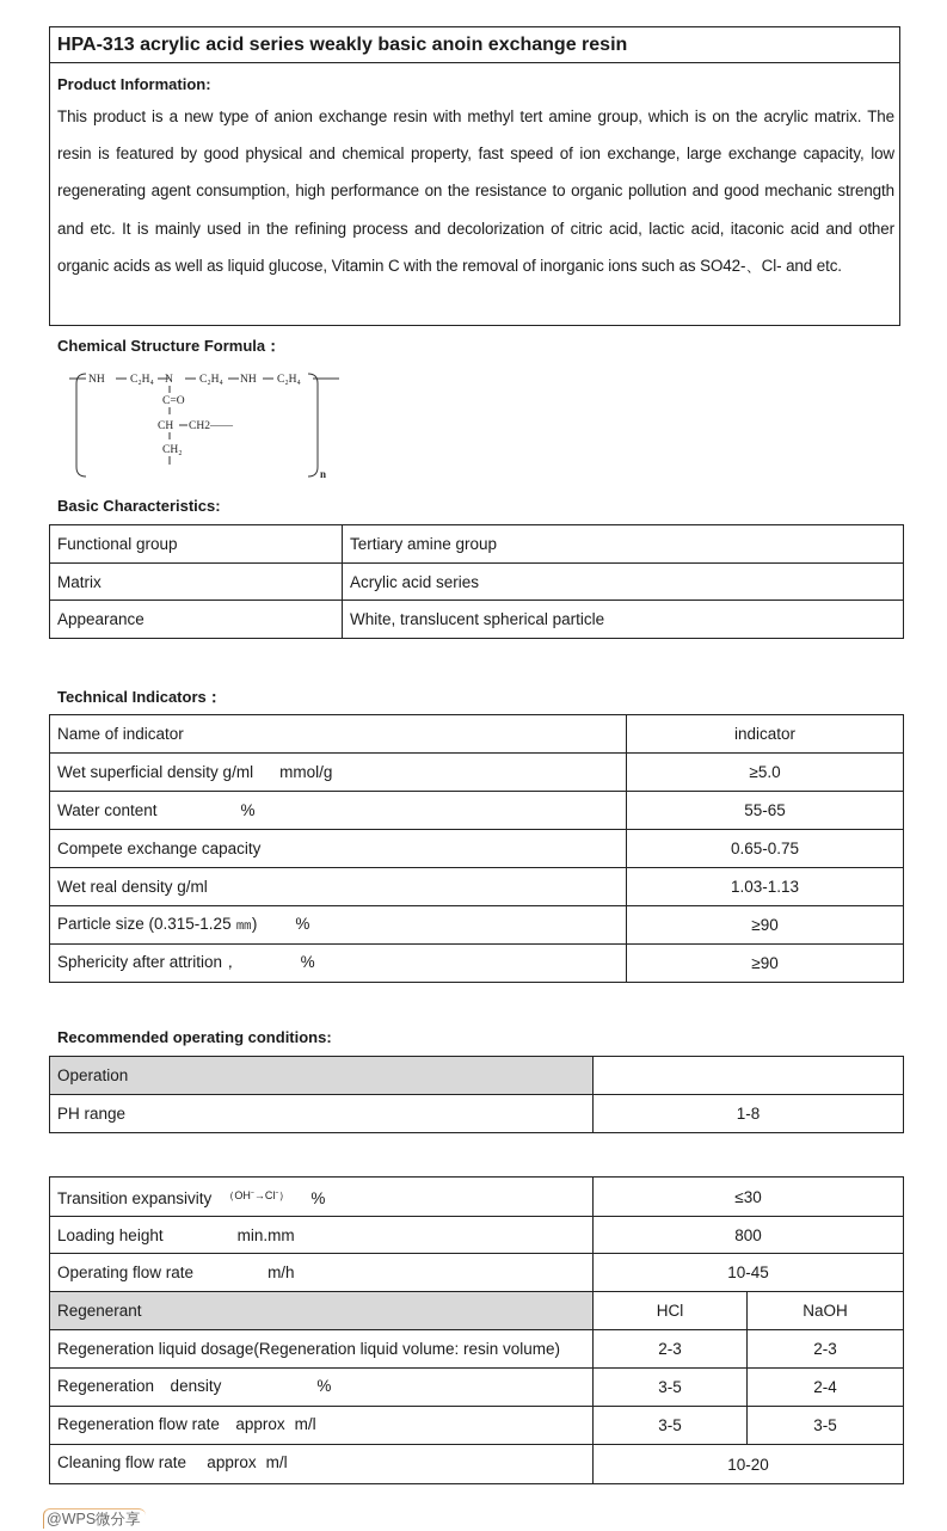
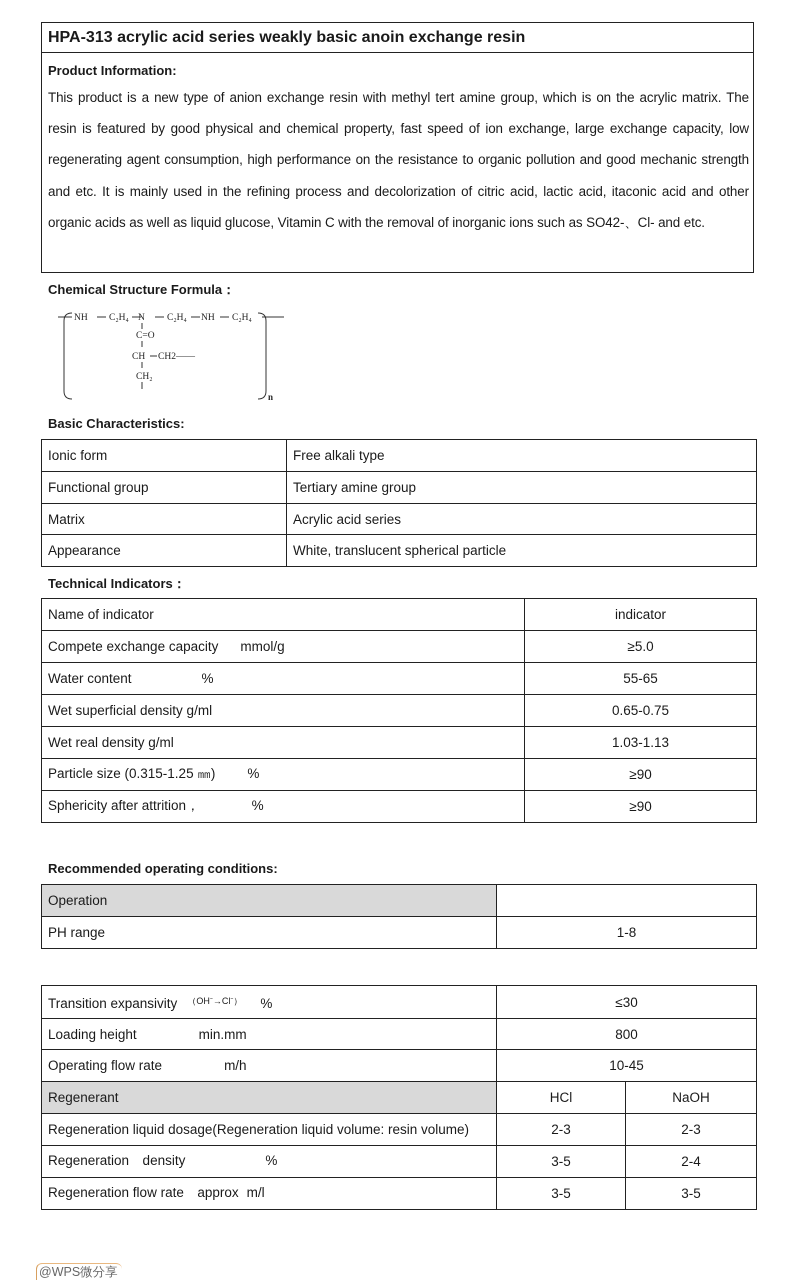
  HPA-313 acrylic acid series weakly basic anoin exchange resin
  Product Information:
  This product is a new type of anion exchange resin with methyl tert amine group, which is on the acrylic matrix. The resin is featured by good physical and chemical property, fast speed of ion exchange, large exchange capacity, low regenerating agent consumption, high performance on the resistance to organic pollution and good mechanic strength and etc. It is mainly used in the refining process and decolorization of citric acid, lactic acid, itaconic acid and other organic acids as well as liquid glucose, Vitamin C with the removal of inorganic ions such as SO42-、Cl- and etc.
  Chemical Structure Formula：
  NH
  C₂H₄
  N
  C₂H₄
  NH
  C₂H₄
  C=O
  CH
  CH2——
  CH₂
  n
  Basic Characteristics:
+ Ionic form	Free alkali type
  Functional group	Tertiary amine group
  Matrix	Acrylic acid series
  Appearance	White, translucent spherical particle
  Technical Indicators：
  Name of indicator	indicator
- Wet superficial density g/ml mmol/g	≥5.0
+ Compete exchange capacity mmol/g	≥5.0
  Water content %	55-65
- Compete exchange capacity	0.65-0.75
+ Wet superficial density g/ml	0.65-0.75
  Wet real density g/ml	1.03-1.13
  Particle size (0.315-1.25 ㎜) %	≥90
  Sphericity after attrition， %	≥90
  Recommended operating conditions:
  Operation
  PH range	1-8
  Transition expansivity （OH⁻→Cl⁻） %	≤30
  Loading height min.mm	800
  Operating flow rate m/h	10-45
  Regenerant	HCl	NaOH
  Regeneration liquid dosage(Regeneration liquid volume: resin volume)	2-3	2-3
  Regeneration density %	3-5	2-4
  Regeneration flow rate approx m/l	3-5	3-5
- Cleaning flow rate approx m/l	10-20
  @WPS微分享
